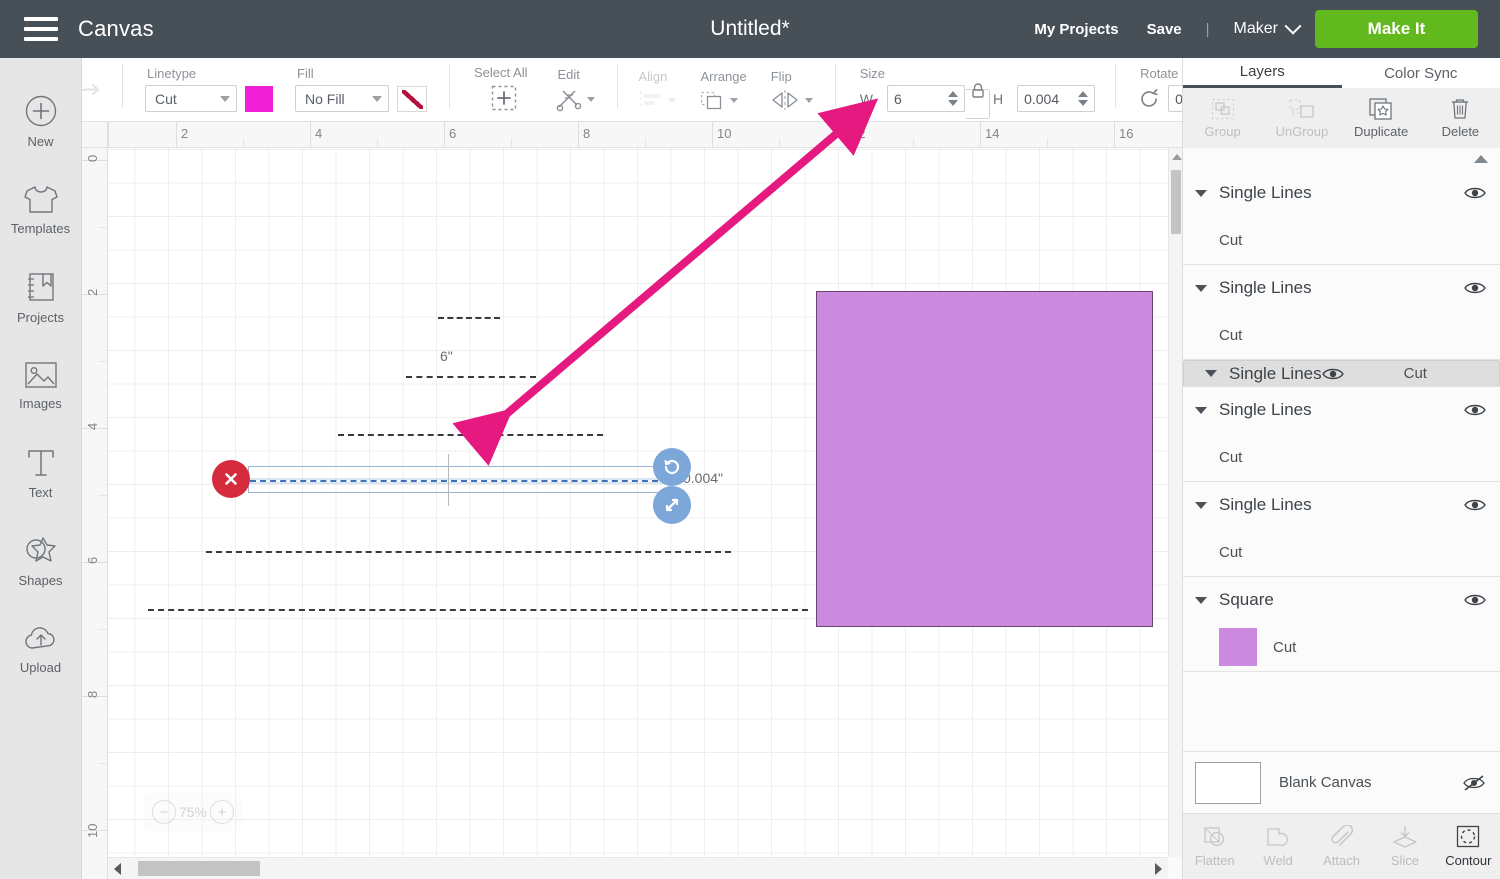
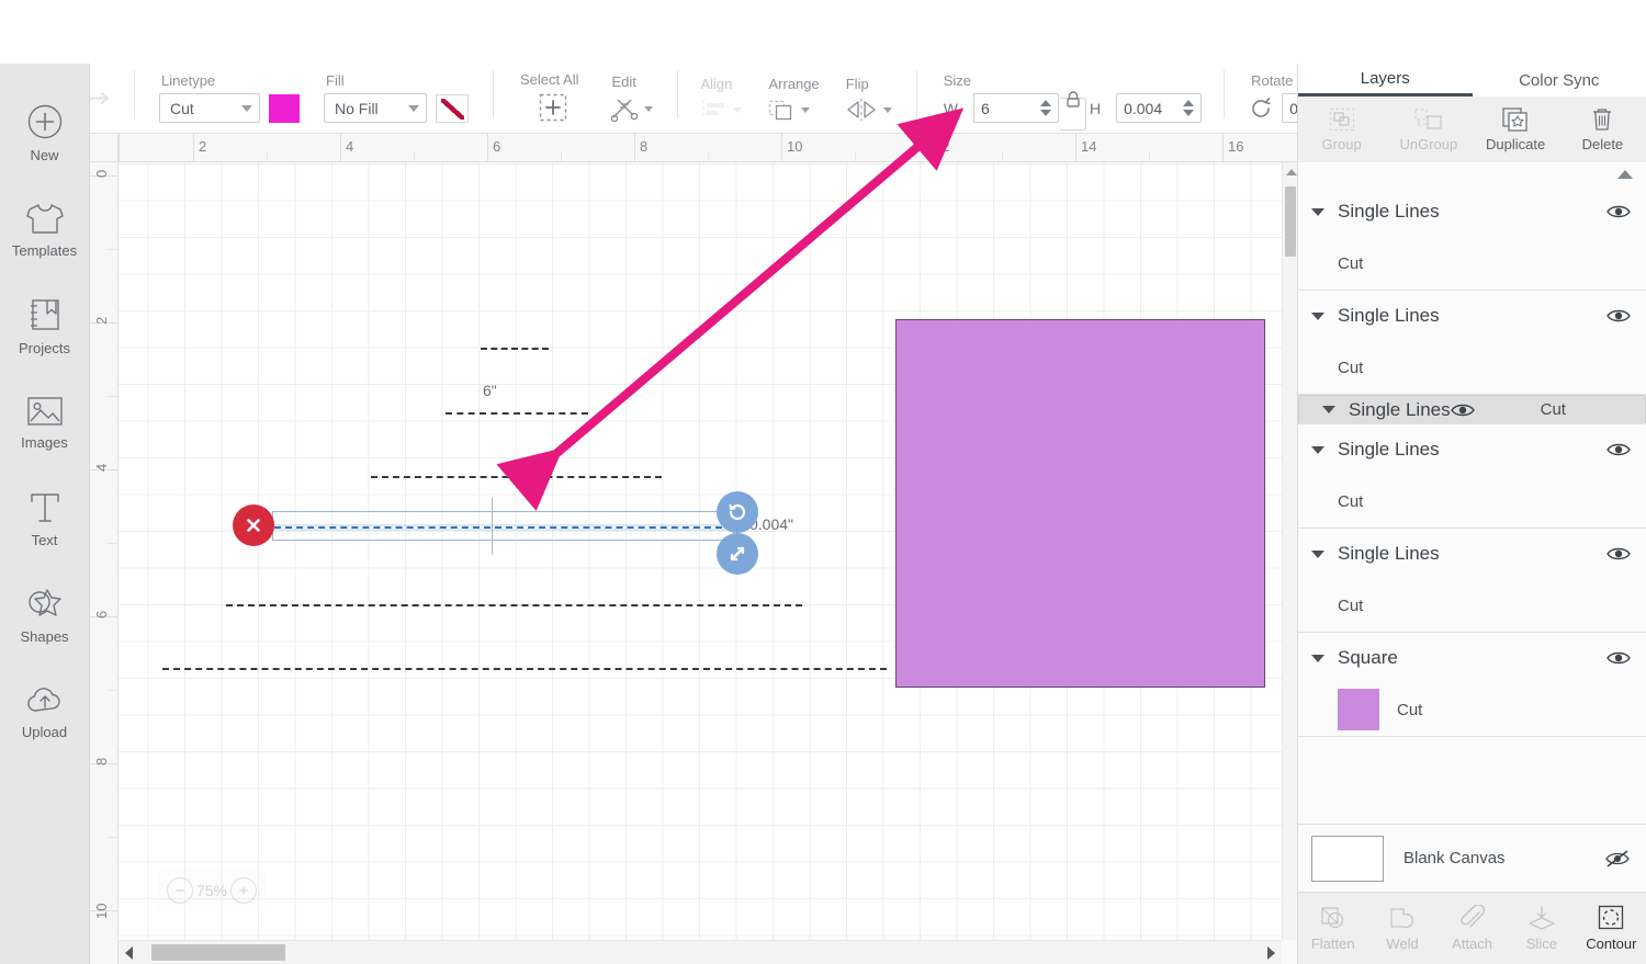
- Canvas
- Untitled*
- My Projects
- Save
- |
- Maker
- Make It
  Linetype
  Cut
  Fill
  No Fill
  Select All
  Edit
  Align
  Arrange
  Flip
  Size
  W
  6
  H
  0.004
  Rotate
  0
  New
  Templates
  Projects
  Images
  Text
  Shapes
  Upload
  2
  4
  6
  8
  10
  12
  14
  16
  6"
  .004"
  75%
  +
  Layers
  Color Sync
  Group
  UnGroup
  Duplicate
  Delete
  Single Lines
  Cut
  Single Lines
  Cut
  Single Lines
  Cut
  Single Lines
  Cut
  Single Lines
  Cut
  Square
  Cut
  Blank Canvas
  Flatten
  Weld
  Attach
  Slice
  Contour
